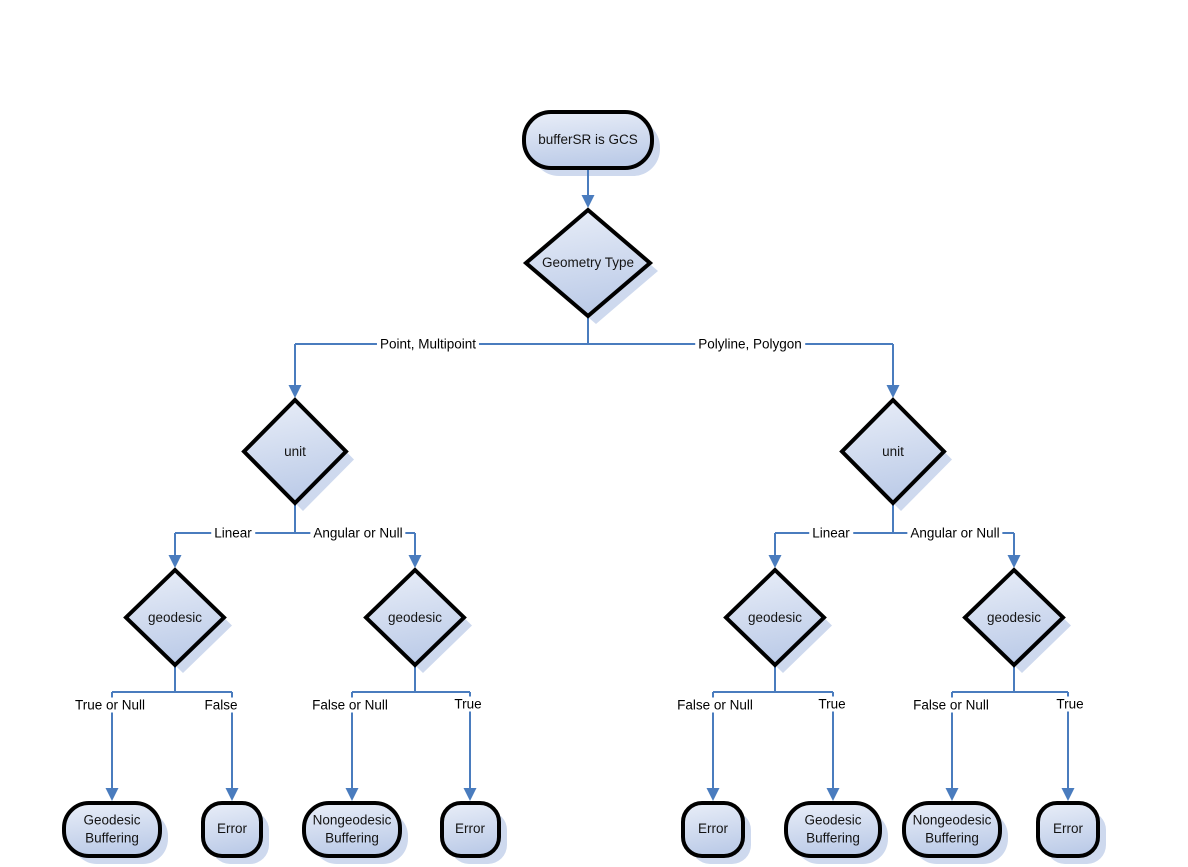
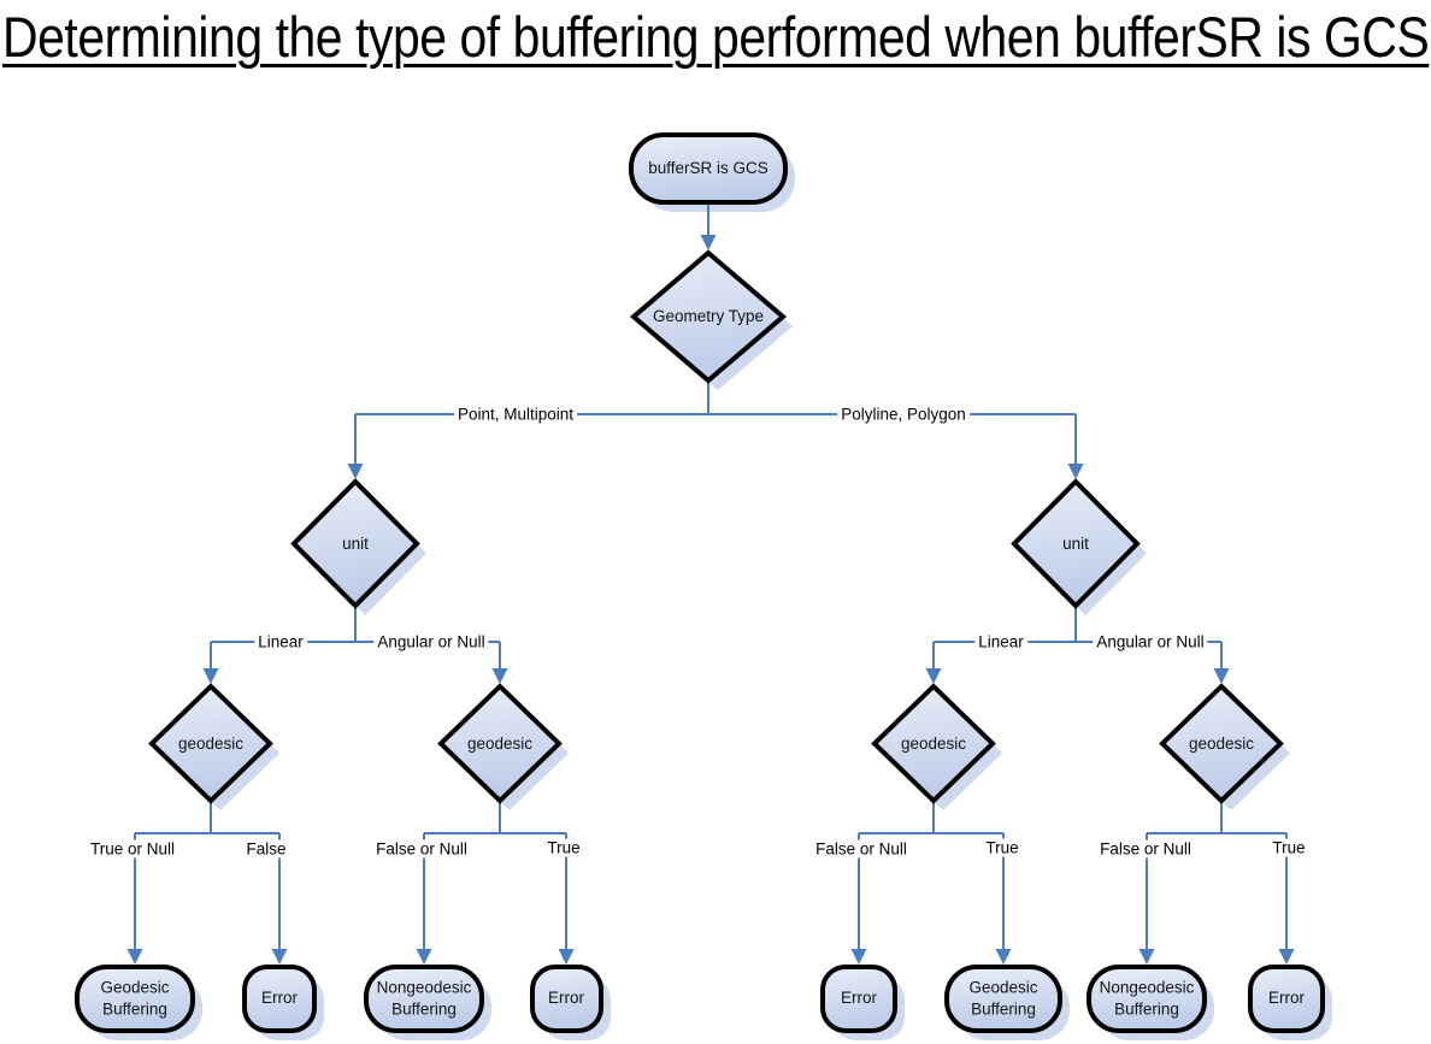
+ Determining the type of buffering performed when bufferSR is GCS
  bufferSR is GCS
  Geometry Type
  unit
  unit
  geodesic
  geodesic
  geodesic
  geodesic
  Geodesic Buffering
  Error
  Nongeodesic Buffering
  Error
  Error
  Geodesic Buffering
  Nongeodesic Buffering
  Error
  Point, Multipoint
  Polyline, Polygon
  Linear
  Angular or Null
  Linear
  Angular or Null
  True or Null
  False
  False or Null
  True
  False or Null
  True
  False or Null
  True
